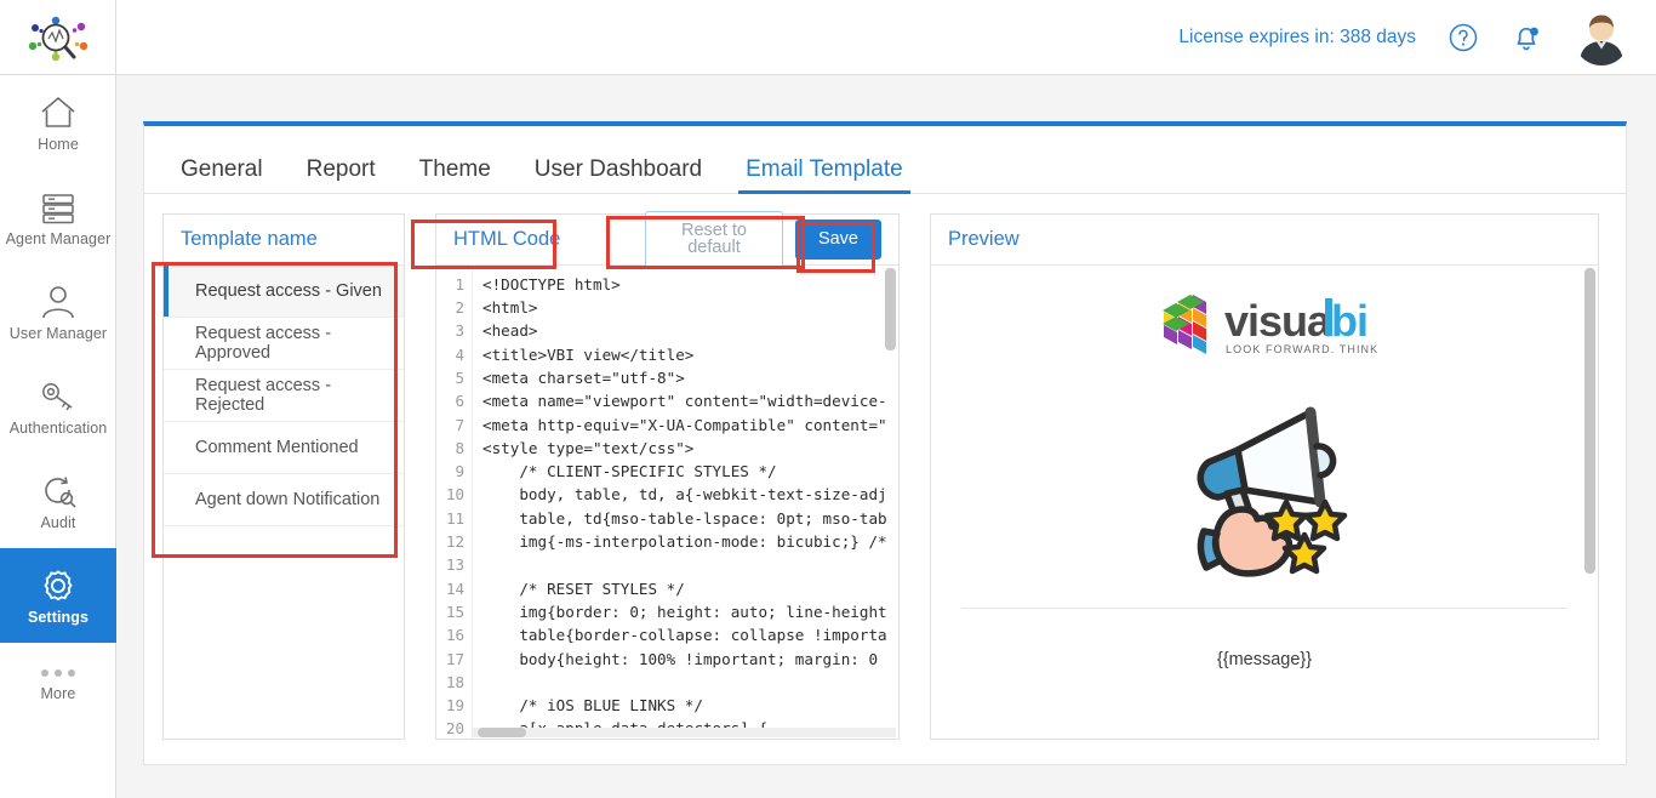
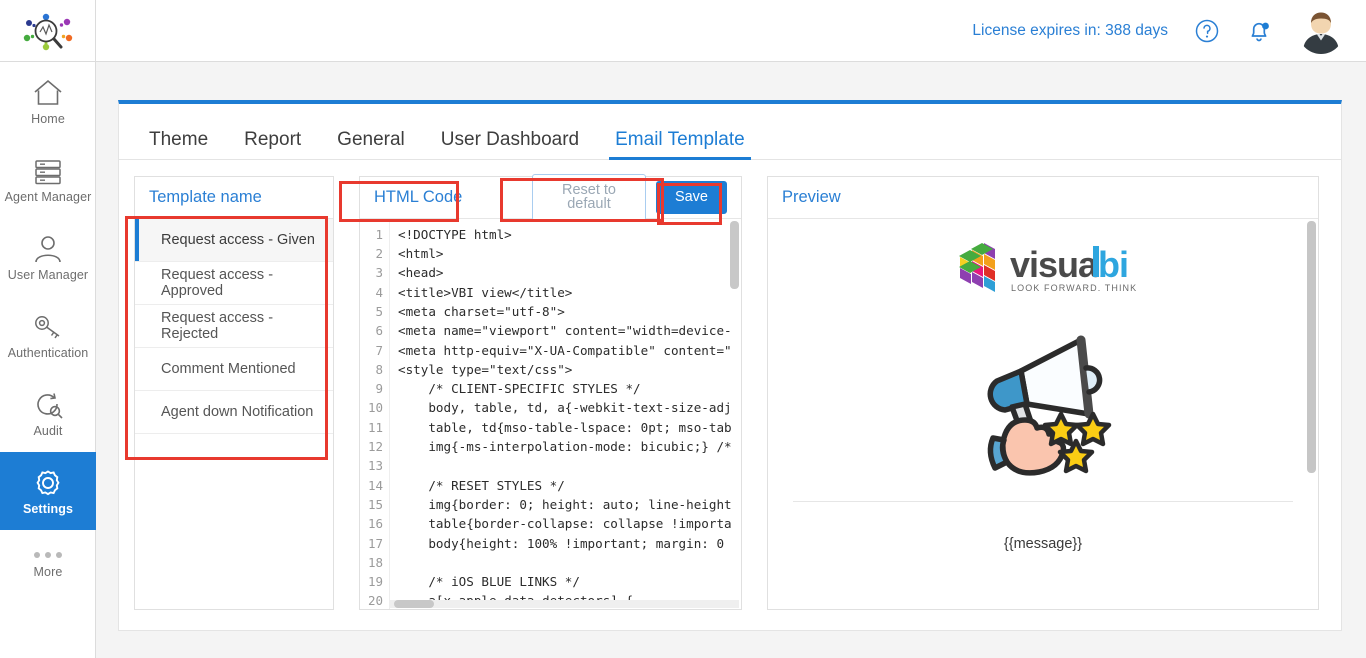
  Home
  Agent Manager
  User Manager
  Authentication
  Audit
  Settings
  More
  License expires in: 388 days
- General
+ Theme
  Report
- Theme
+ General
  User Dashboard
  Email Template
  Template name
  Request access - Given
  Request access - Approved
  Request access - Rejected
  Comment Mentioned
  Agent down Notification
  HTML Code
  Reset to default
  Save
  1
  2
  3
  4
  5
  6
  7
  8
  9
  10
  11
  12
  13
  14
  15
  16
  17
  18
  19
  20
  <!DOCTYPE html>
  <html>
  <head>
  <title>VBI view</title>
  <meta charset="utf-8">
  <meta name="viewport" content="width=device-
  <meta http-equiv="X-UA-Compatible" content="
  <style type="text/css">
  /* CLIENT-SPECIFIC STYLES */
  body, table, td, a{-webkit-text-size-adj
  table, td{mso-table-lspace: 0pt; mso-tab
  img{-ms-interpolation-mode: bicubic;} /*
  /* RESET STYLES */
  img{border: 0; height: auto; line-height
  table{border-collapse: collapse !importa
  body{height: 100% !important; margin: 0
  /* iOS BLUE LINKS */
  Preview
  visua
  bi
  LOOK FORWARD. THINK
  {{message}}
